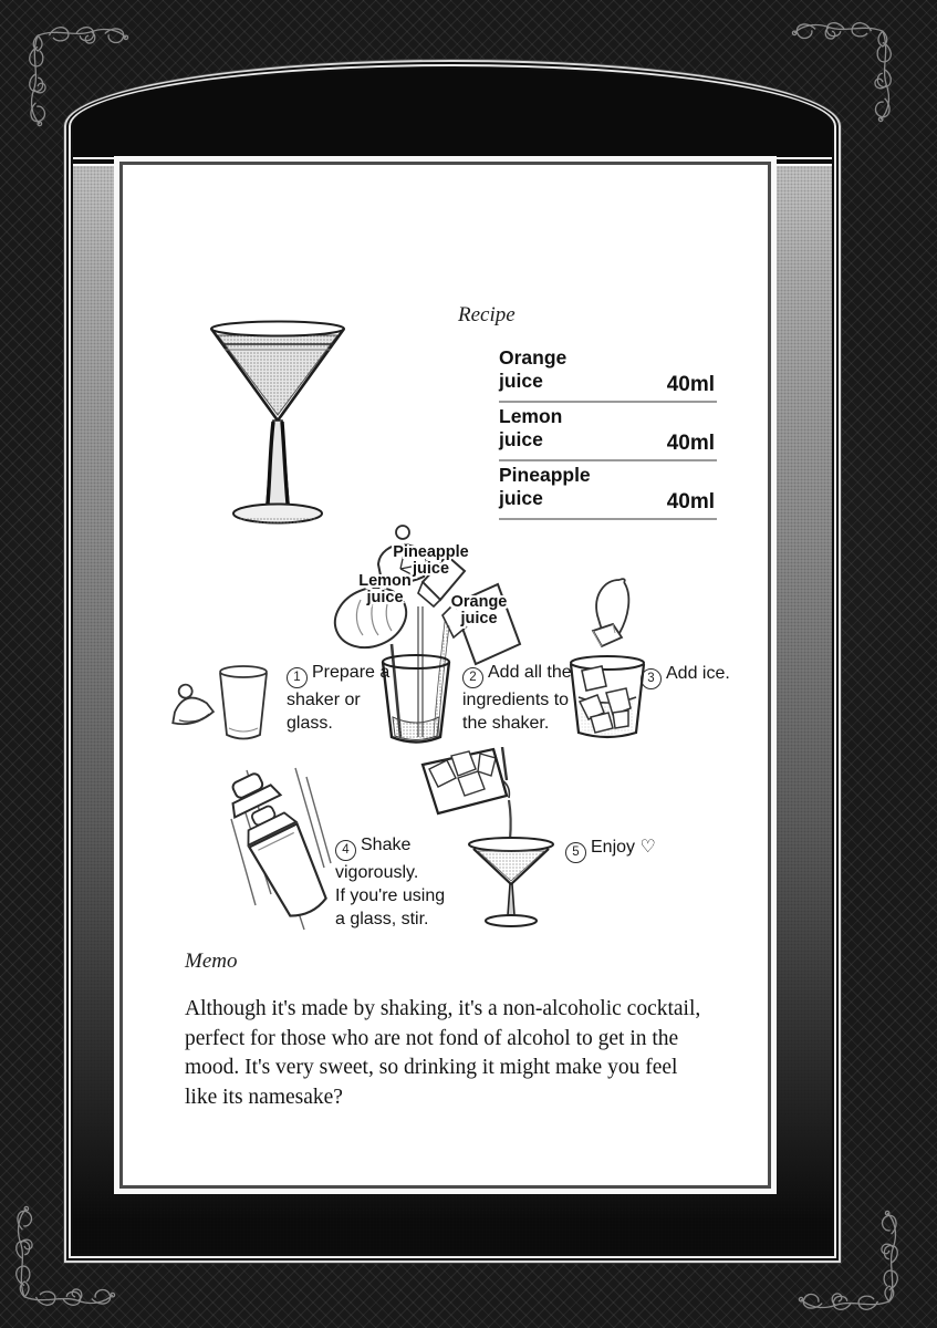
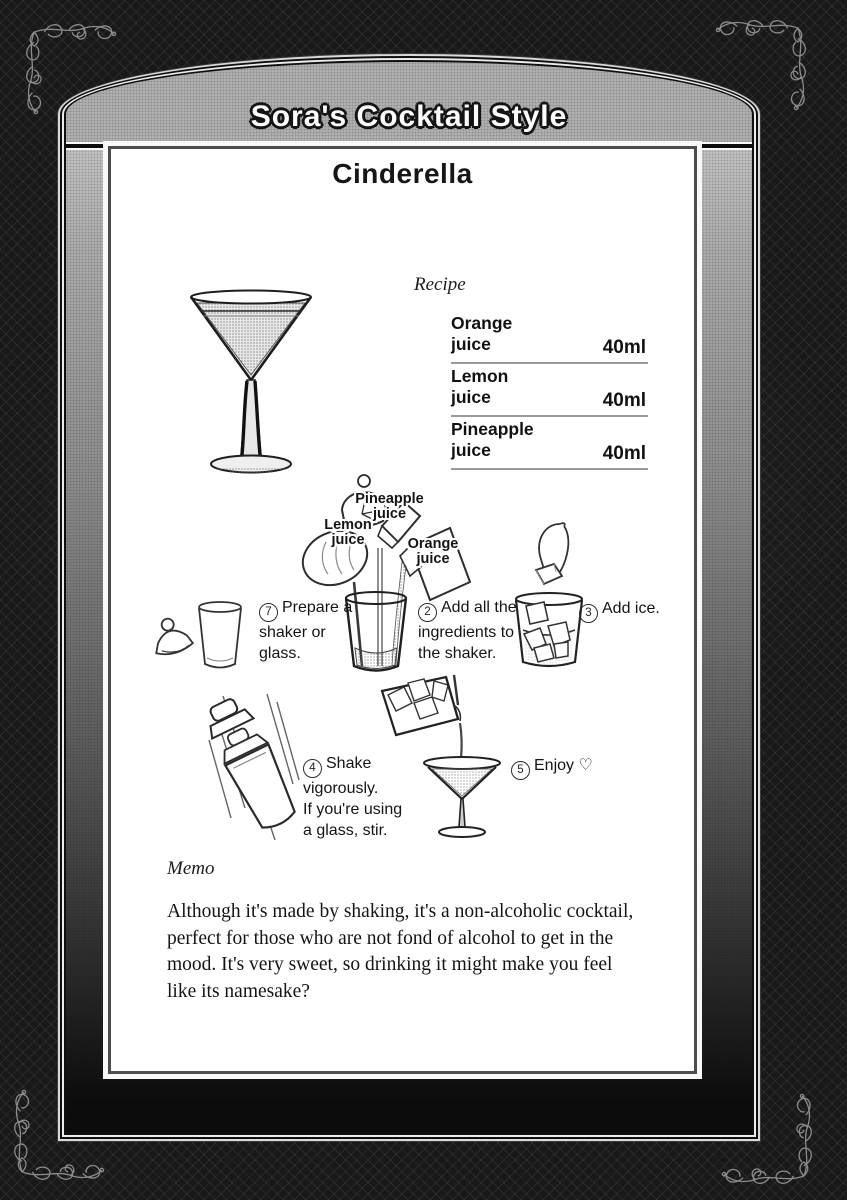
+ Sora's Cocktail Style
+ Cinderella
  Recipe
  Orange
  juice
  40ml
  Lemon
  juice
  40ml
  Pineapple
  juice
  40ml
  Pineapple
  juice
  Lemon
  juice
  Orange
  juice
- 1 Prepare a
+ 7 Prepare a
  shaker or
  glass.
  2 Add all the
  ingredients to
  the shaker.
  3 Add ice.
  4 Shake vigorously.
  If you're using
  a glass, stir.
  5 Enjoy ♡
  Memo
  Although it's made by shaking, it's a non-alcoholic cocktail,
  perfect for those who are not fond of alcohol to get in the
  mood. It's very sweet, so drinking it might make you feel
  like its namesake?
